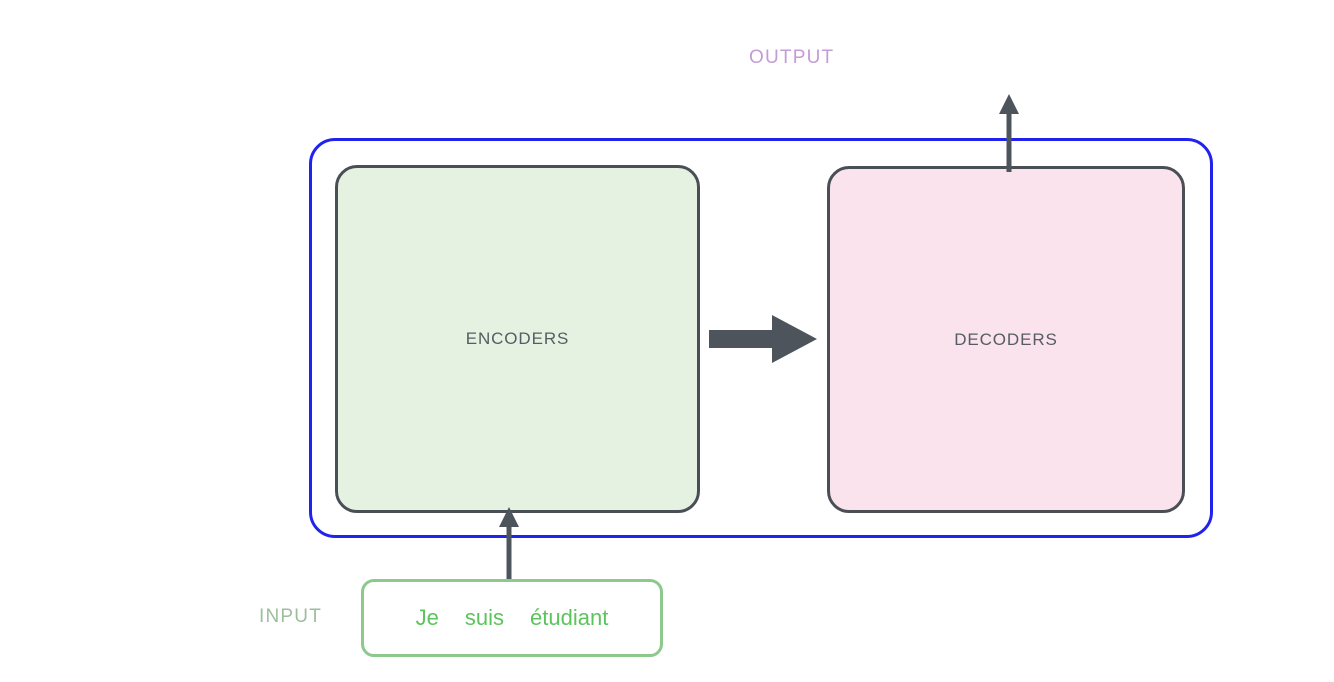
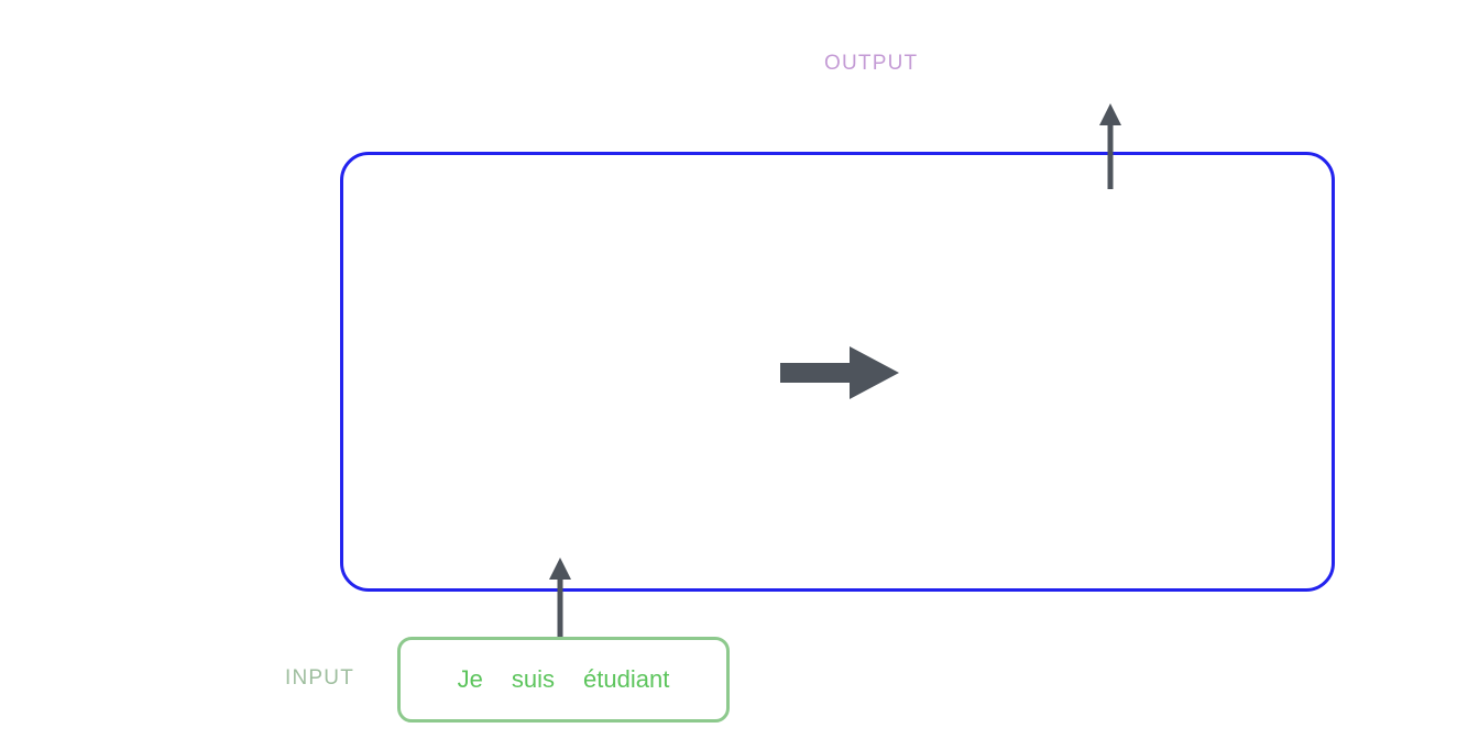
- ENCODERS
- DECODERS
  OUTPUT
  INPUT
  Je
  suis
  étudiant
